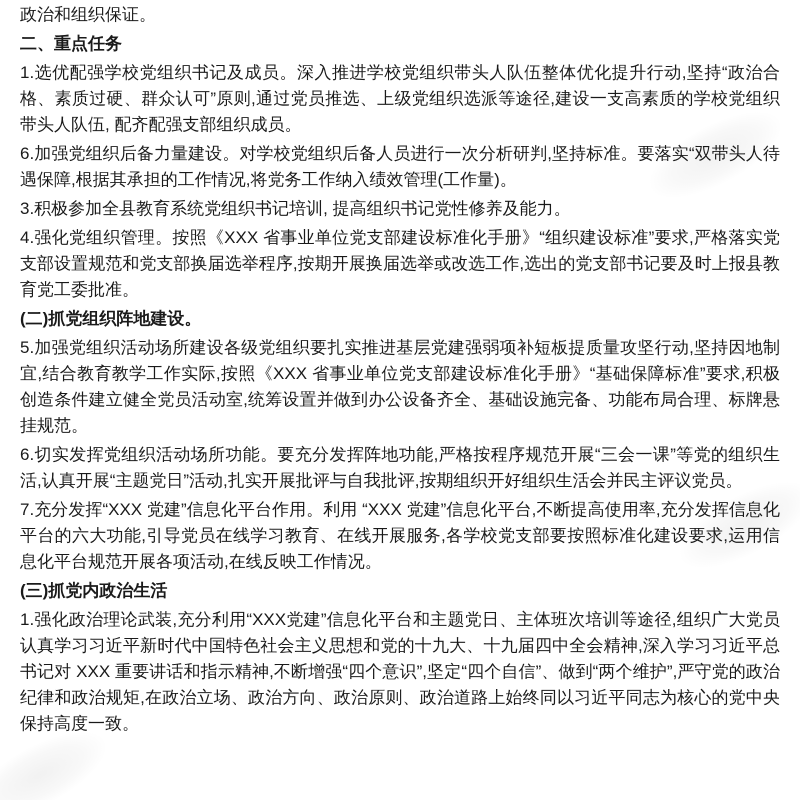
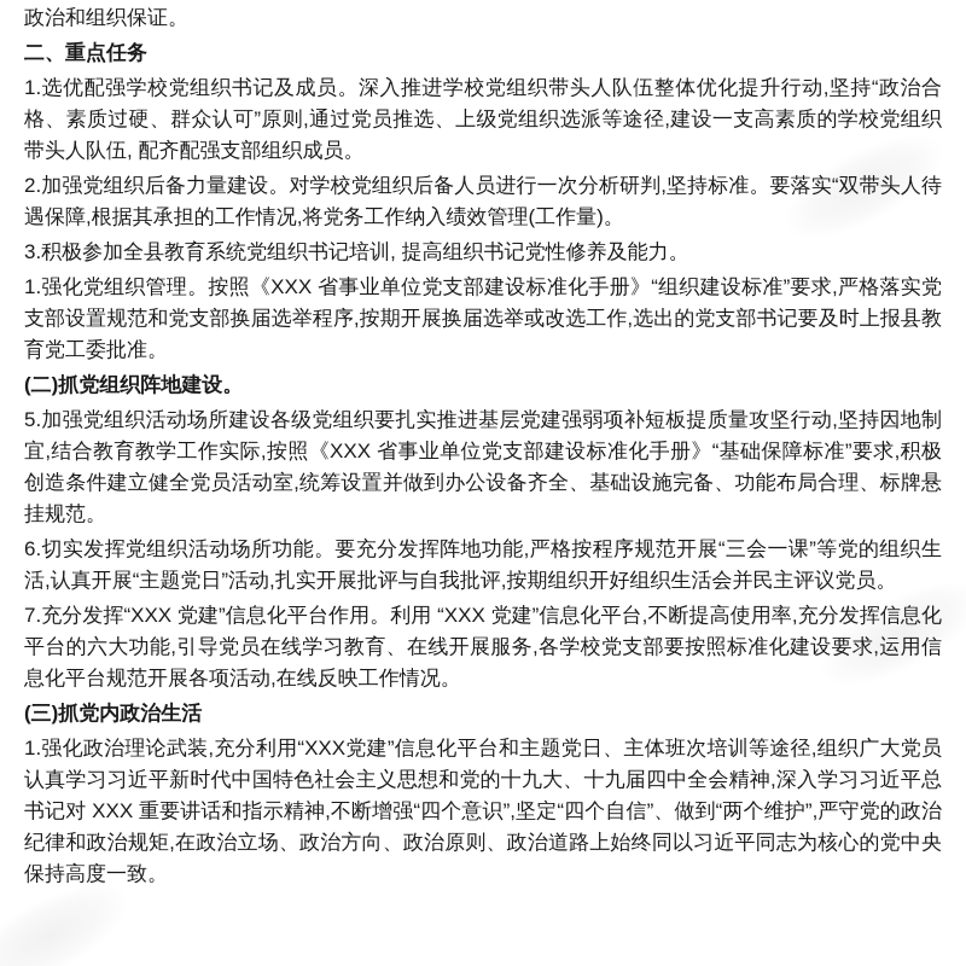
  政治和组织保证。
  二、重点任务
  1.选优配强学校党组织书记及成员。深入推进学校党组织带头人队伍整体优化提升行动,坚持“政治合格、素质过硬、群众认可”原则,通过党员推选、上级党组织选派等途径,建设一支高素质的学校党组织带头人队伍, 配齐配强支部组织成员。
- 6.加强党组织后备力量建设。对学校党组织后备人员进行一次分析研判,坚持标准。要落实“双带头人待遇保障,根据其承担的工作情况,将党务工作纳入绩效管理(工作量)。
+ 2.加强党组织后备力量建设。对学校党组织后备人员进行一次分析研判,坚持标准。要落实“双带头人待遇保障,根据其承担的工作情况,将党务工作纳入绩效管理(工作量)。
  3.积极参加全县教育系统党组织书记培训, 提高组织书记党性修养及能力。
- 4.强化党组织管理。按照《XXX 省事业单位党支部建设标准化手册》“组织建设标准”要求,严格落实党支部设置规范和党支部换届选举程序,按期开展换届选举或改选工作,选出的党支部书记要及时上报县教育党工委批准。
+ 1.强化党组织管理。按照《XXX 省事业单位党支部建设标准化手册》“组织建设标准”要求,严格落实党支部设置规范和党支部换届选举程序,按期开展换届选举或改选工作,选出的党支部书记要及时上报县教育党工委批准。
  (二)抓党组织阵地建设。
  5.加强党组织活动场所建设各级党组织要扎实推进基层党建强弱项补短板提质量攻坚行动,坚持因地制宜,结合教育教学工作实际,按照《XXX 省事业单位党支部建设标准化手册》“基础保障标准”要求,积极创造条件建立健全党员活动室,统筹设置并做到办公设备齐全、基础设施完备、功能布局合理、标牌悬挂规范。
  6.切实发挥党组织活动场所功能。要充分发挥阵地功能,严格按程序规范开展“三会一课”等党的组织生活,认真开展“主题党日”活动,扎实开展批评与自我批评,按期组织开好组织生活会并民主评议党员。
  7.充分发挥“XXX 党建”信息化平台作用。利用 “XXX 党建”信息化平台,不断提高使用率,充分发挥信息化平台的六大功能,引导党员在线学习教育、在线开展服务,各学校党支部要按照标准化建设要求,运用信息化平台规范开展各项活动,在线反映工作情况。
  (三)抓党内政治生活
  1.强化政治理论武装,充分利用“XXX党建”信息化平台和主题党日、主体班次培训等途径,组织广大党员认真学习习近平新时代中国特色社会主义思想和党的十九大、十九届四中全会精神,深入学习习近平总书记对 XXX 重要讲话和指示精神,不断增强“四个意识”,坚定“四个自信”、做到“两个维护”,严守党的政治纪律和政治规矩,在政治立场、政治方向、政治原则、政治道路上始终同以习近平同志为核心的党中央保持高度一致。
